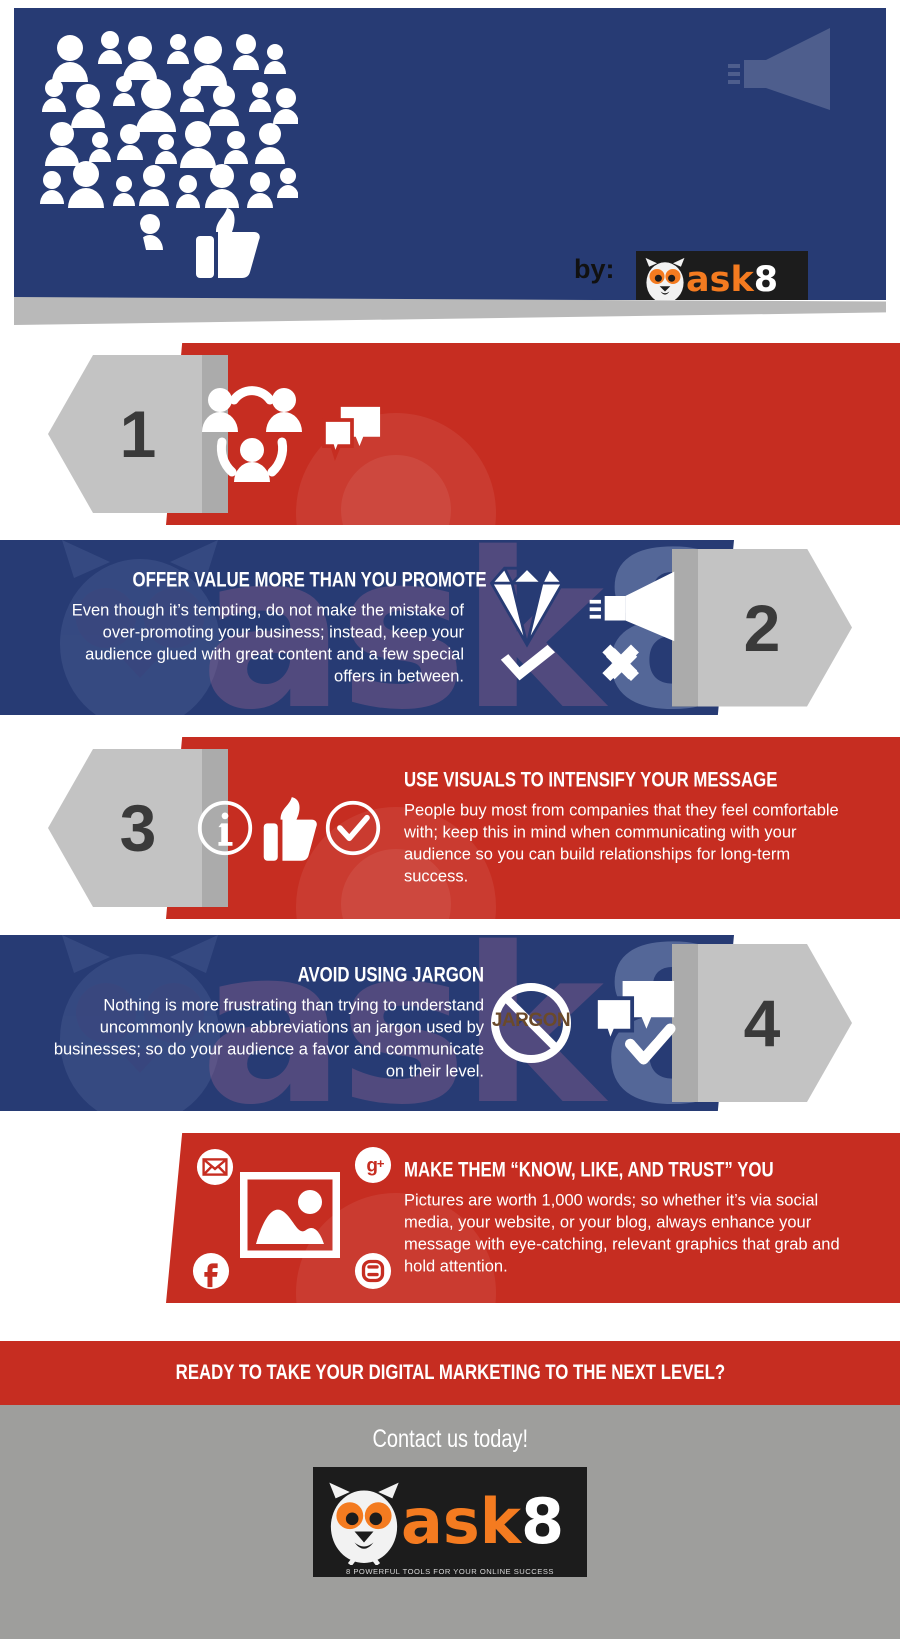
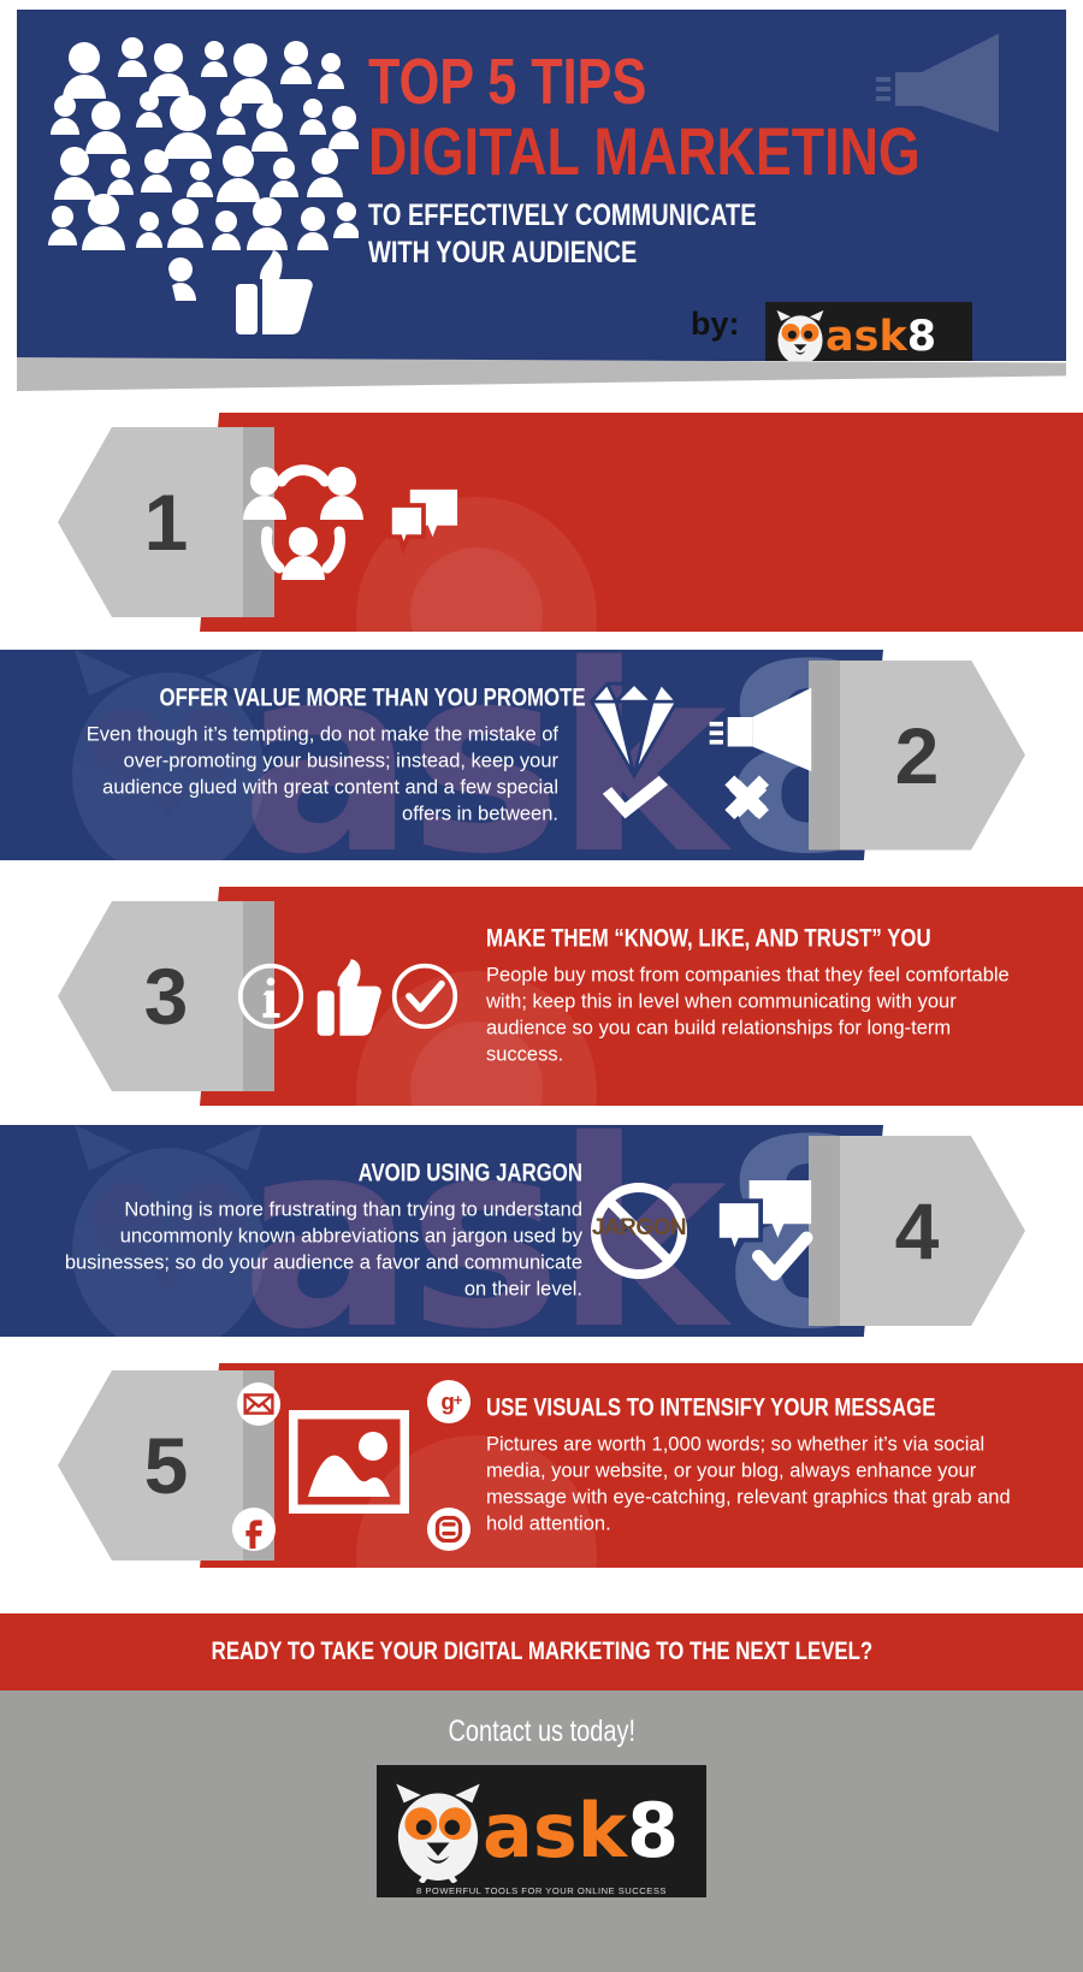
+ TOP 5 TIPS
+ DIGITAL MARKETING
+ TO EFFECTIVELY COMMUNICATE
+ WITH YOUR AUDIENCE
  by:
  ask8
  1
  2
  OFFER VALUE MORE THAN YOU PROMOTE
  Even though it’s tempting, do not make the mistake of over-promoting your business; instead, keep your audience glued with great content and a few special offers in between.
  3
- USE VISUALS TO INTENSIFY YOUR MESSAGE
+ MAKE THEM “KNOW, LIKE, AND TRUST” YOU
- People buy most from companies that they feel comfortable with; keep this in mind when communicating with your audience so you can build relationships for long-term success.
+ People buy most from companies that they feel comfortable with; keep this in level when communicating with your audience so you can build relationships for long-term success.
  4
  JARGON
  AVOID USING JARGON
  Nothing is more frustrating than trying to understand uncommonly known abbreviations an jargon used by businesses; so do your audience a favor and communicate on their level.
+ 5
  g
  +
- MAKE THEM “KNOW, LIKE, AND TRUST” YOU
+ USE VISUALS TO INTENSIFY YOUR MESSAGE
  Pictures are worth 1,000 words; so whether it’s via social media, your website, or your blog, always enhance your message with eye-catching, relevant graphics that grab and hold attention.
  READY TO TAKE YOUR DIGITAL MARKETING TO THE NEXT LEVEL?
  Contact us today!
  ask8
  8 POWERFUL TOOLS FOR YOUR ONLINE SUCCESS
